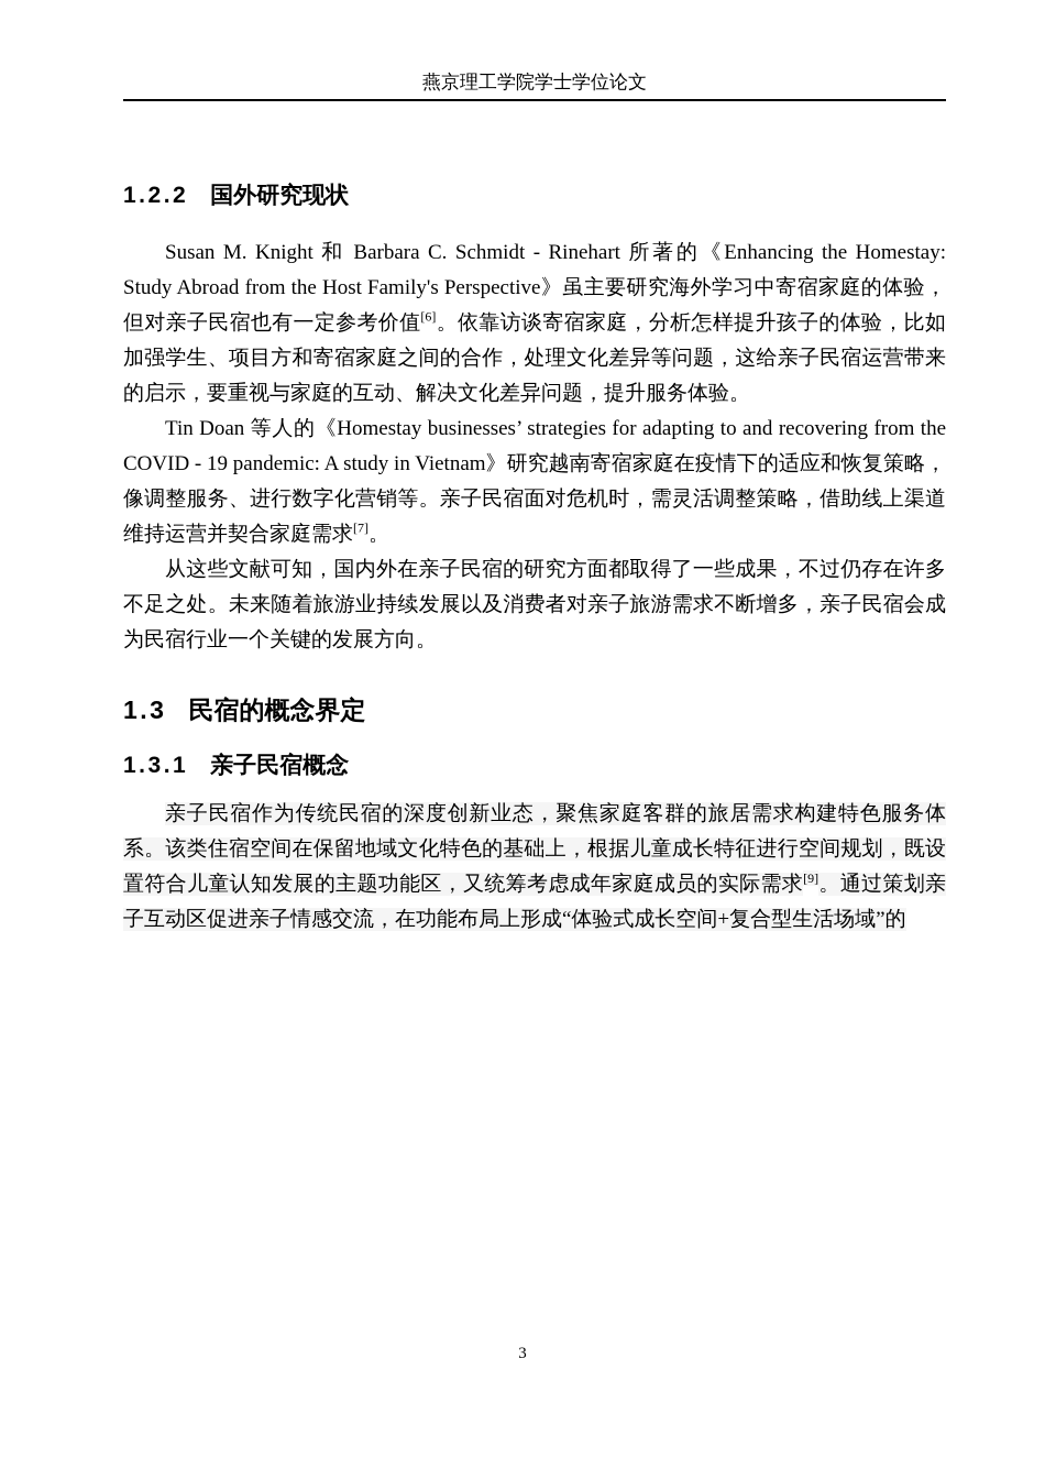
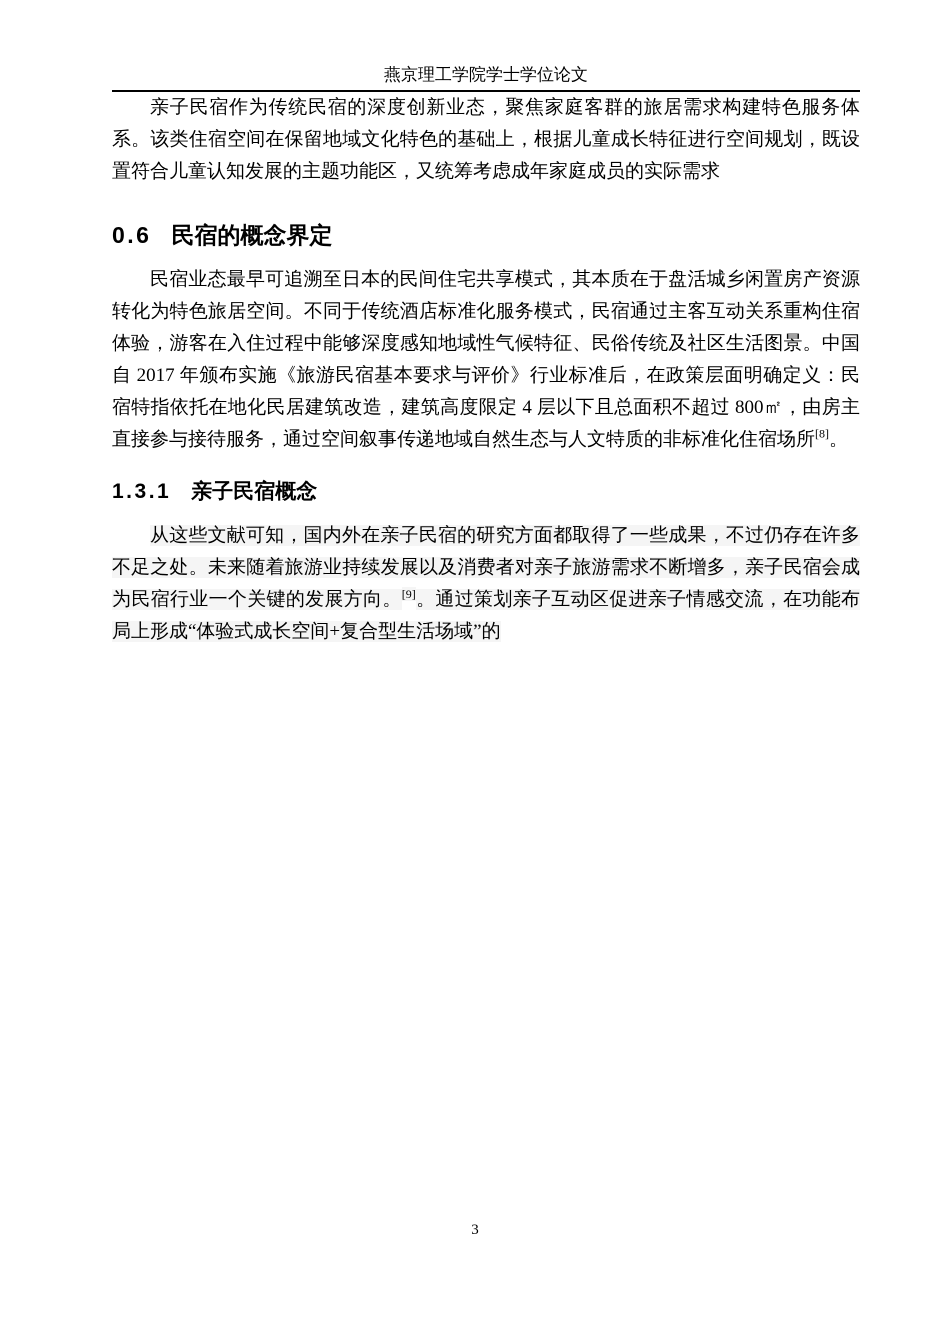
  燕京理工学院学士学位论文
- 1.2.2 国外研究现状
- Susan M. Knight 和 Barbara C. Schmidt - Rinehart 所著的《Enhancing the Homestay: Study Abroad from the Host Family's Perspective》虽主要研究海外学习中寄宿家庭的体验，但对亲子民宿也有一定参考价值[6]。依靠访谈寄宿家庭，分析怎样提升孩子的体验，比如加强学生、项目方和寄宿家庭之间的合作，处理文化差异等问题，这给亲子民宿运营带来的启示，要重视与家庭的互动、解决文化差异问题，提升服务体验。
- Tin Doan 等人的《Homestay businesses’ strategies for adapting to and recovering from the COVID - 19 pandemic: A study in Vietnam》研究越南寄宿家庭在疫情下的适应和恢复策略，像调整服务、进行数字化营销等。亲子民宿面对危机时，需灵活调整策略，借助线上渠道维持运营并契合家庭需求[7]。
- 从这些文献可知，国内外在亲子民宿的研究方面都取得了一些成果，不过仍存在许多不足之处。未来随着旅游业持续发展以及消费者对亲子旅游需求不断增多，亲子民宿会成为民宿行业一个关键的发展方向。
+ 亲子民宿作为传统民宿的深度创新业态，聚焦家庭客群的旅居需求构建特色服务体系。该类住宿空间在保留地域文化特色的基础上，根据儿童成长特征进行空间规划，既设置符合儿童认知发展的主题功能区，又统筹考虑成年家庭成员的实际需求
- 1.3 民宿的概念界定
+ 0.6 民宿的概念界定
+ 民宿业态最早可追溯至日本的民间住宅共享模式，其本质在于盘活城乡闲置房产资源转化为特色旅居空间。不同于传统酒店标准化服务模式，民宿通过主客互动关系重构住宿体验，游客在入住过程中能够深度感知地域性气候特征、民俗传统及社区生活图景。中国自 2017 年颁布实施《旅游民宿基本要求与评价》行业标准后，在政策层面明确定义：民宿特指依托在地化民居建筑改造，建筑高度限定 4 层以下且总面积不超过 800㎡，由房主直接参与接待服务，通过空间叙事传递地域自然生态与人文特质的非标准化住宿场所[8]。
  1.3.1 亲子民宿概念
- 亲子民宿作为传统民宿的深度创新业态，聚焦家庭客群的旅居需求构建特色服务体系。该类住宿空间在保留地域文化特色的基础上，根据儿童成长特征进行空间规划，既设置符合儿童认知发展的主题功能区，又统筹考虑成年家庭成员的实际需求[9]。通过策划亲子互动区促进亲子情感交流，在功能布局上形成“体验式成长空间+复合型生活场域”的
+ 从这些文献可知，国内外在亲子民宿的研究方面都取得了一些成果，不过仍存在许多不足之处。未来随着旅游业持续发展以及消费者对亲子旅游需求不断增多，亲子民宿会成为民宿行业一个关键的发展方向。[9]。通过策划亲子互动区促进亲子情感交流，在功能布局上形成“体验式成长空间+复合型生活场域”的
  3
